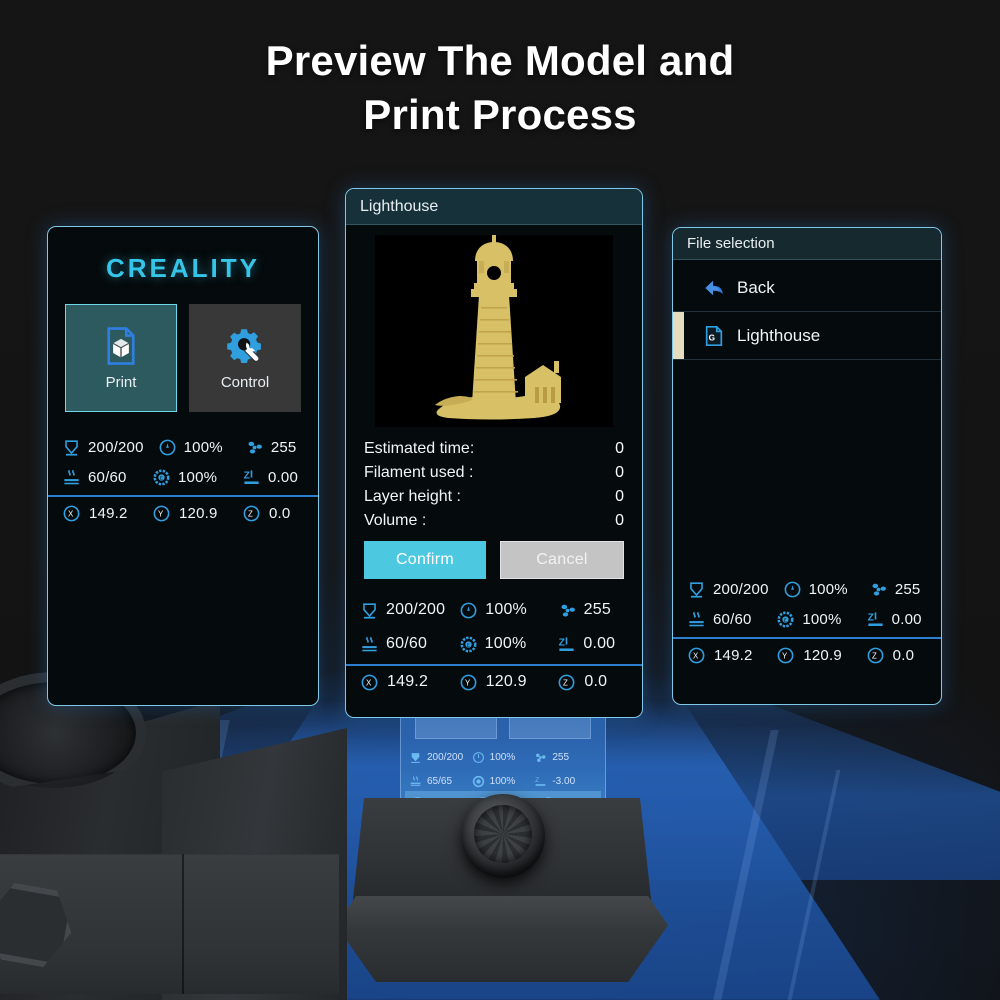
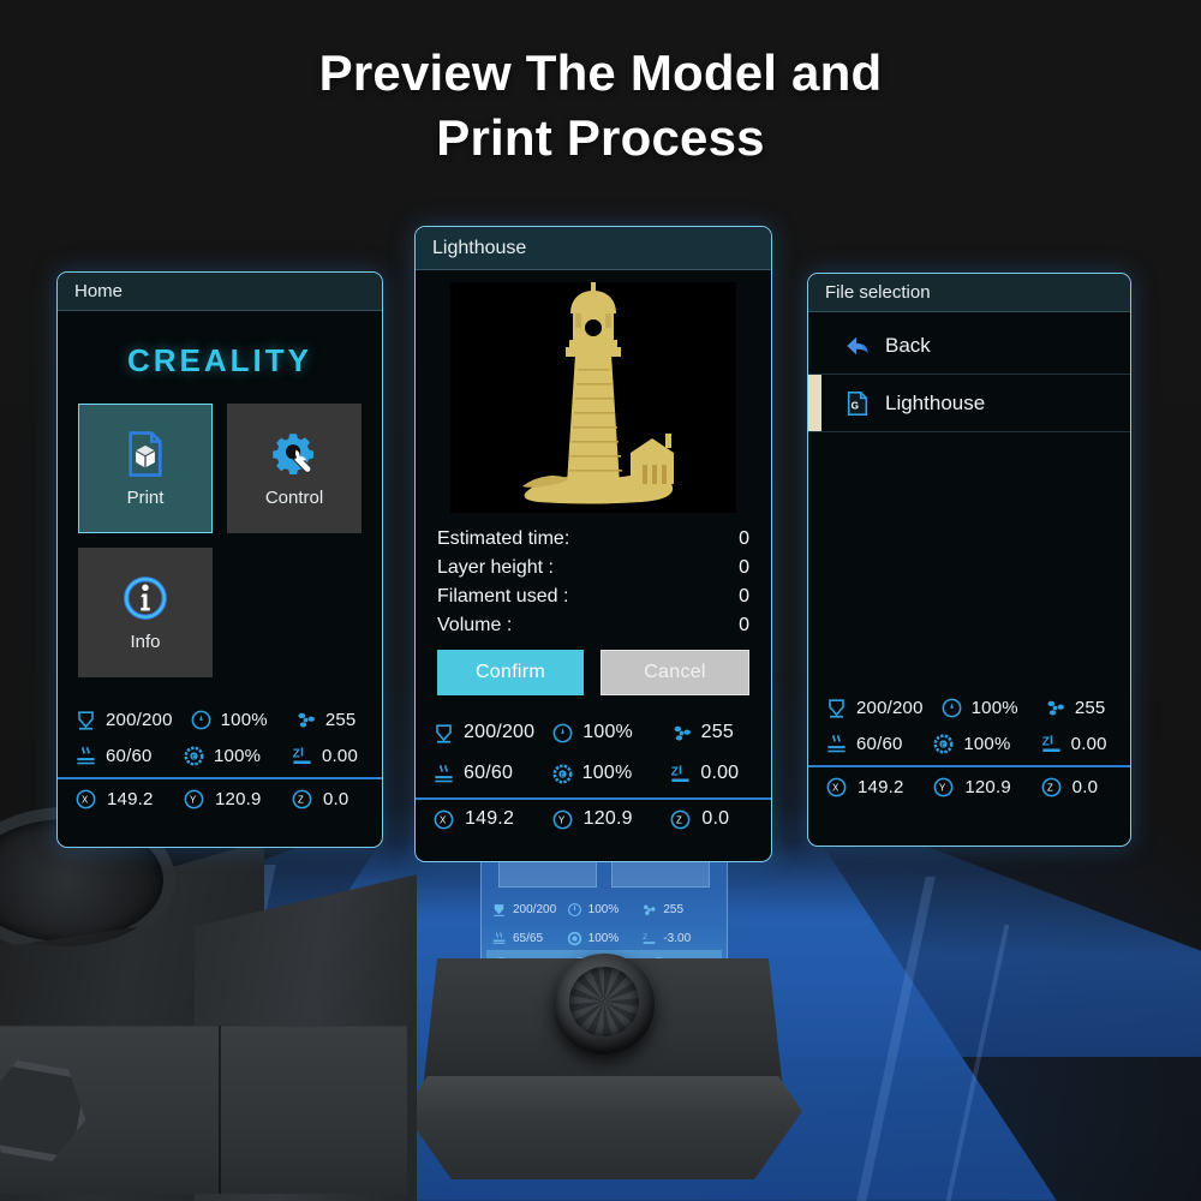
  Preview The Model and
  Print Process
  200/200
  100%
  255
  65/65
  100%
  -3.00
+ Home
  CREALITY
  Print
  Control
+ Info
  200/200
  100%
  255
  60/60
  100%
  Z
  0.00
  X
  149.2
  Y
  120.9
  Z
  0.0
  Lighthouse
  Estimated time:
  0
- Filament used :
+ Layer height :
  0
- Layer height :
+ Filament used :
  0
  Volume :
  0
  Confirm
  Cancel
  200/200
  100%
  255
  60/60
  100%
  Z
  0.00
  X
  149.2
  Y
  120.9
  Z
  0.0
  File selection
  Back
  G
  Lighthouse
  200/200
  100%
  255
  60/60
  100%
  Z
  0.00
  X
  149.2
  Y
  120.9
  Z
  0.0
